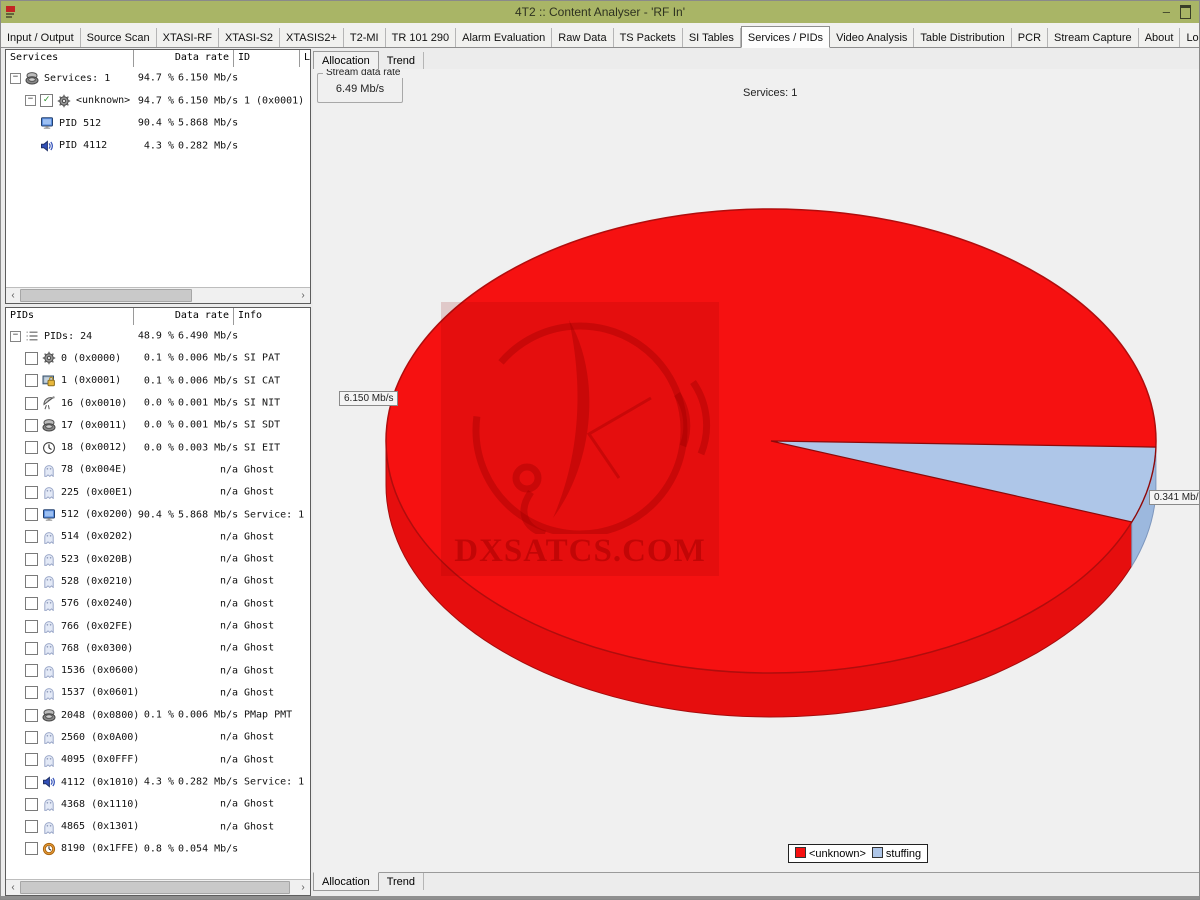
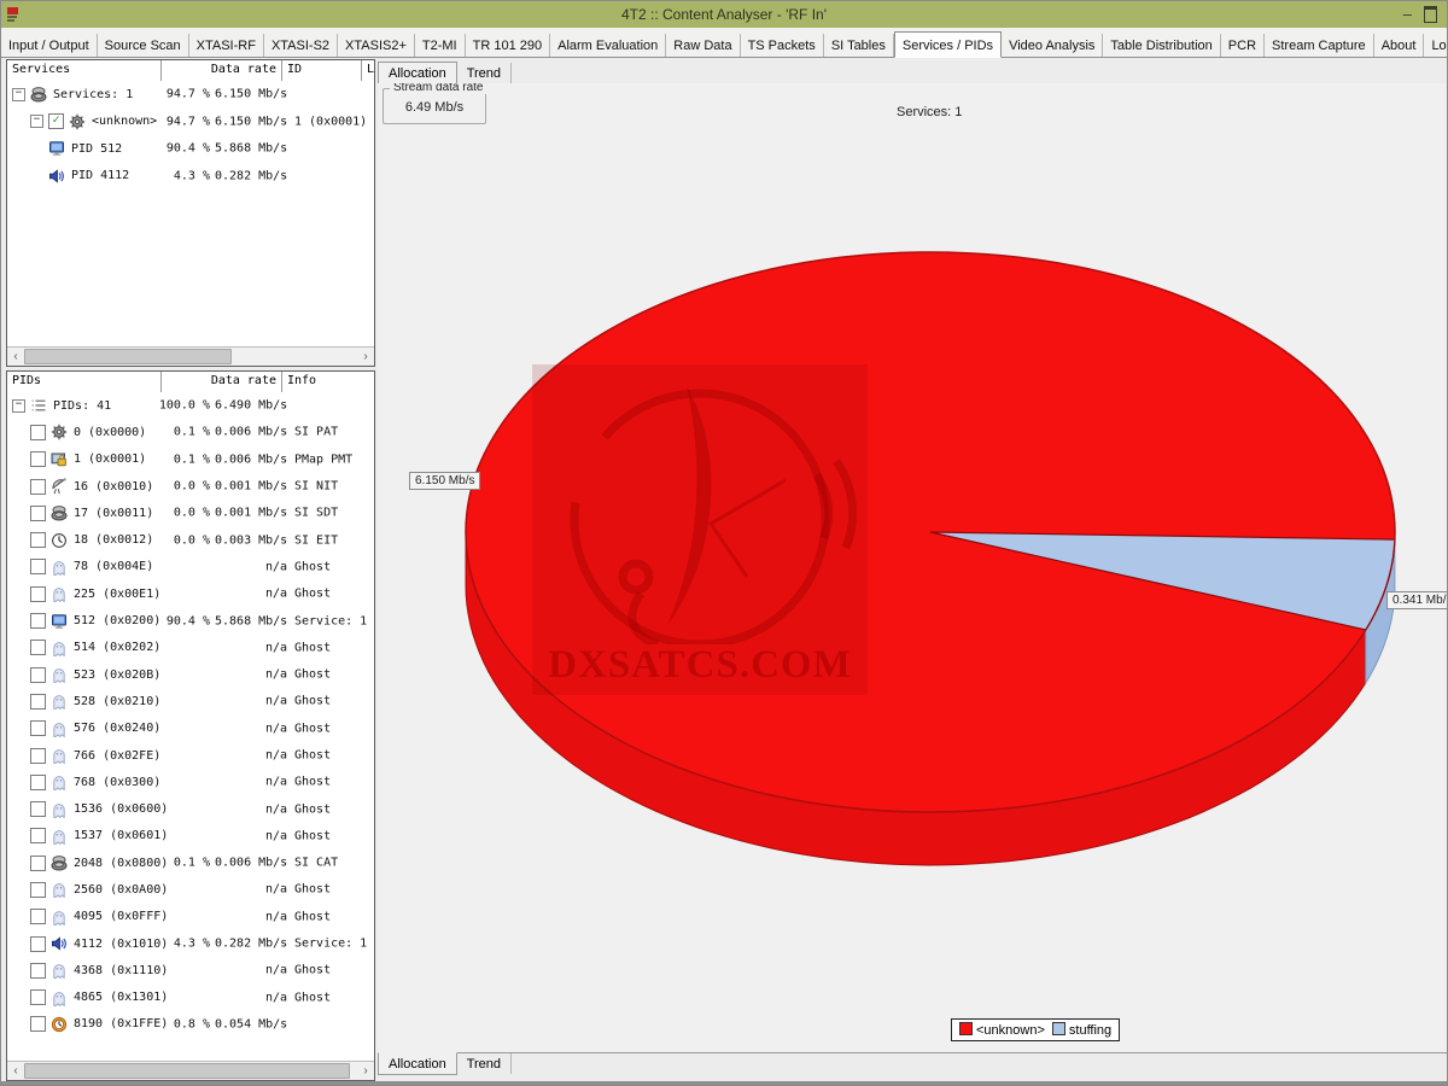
  4T2 :: Content Analyser - 'RF In'
  –
  Input / Output
  Source Scan
  XTASI-RF
  XTASI-S2
  XTASIS2+
  T2-MI
  TR 101 290
  Alarm Evaluation
  Raw Data
  TS Packets
  SI Tables
  Services / PIDs
  Video Analysis
  Table Distribution
  PCR
  Stream Capture
  About
  Services
  Data rate
  ID
  −
  Services: 1
  94.7 %
  6.150 Mb/s
  −
  ✓
  <unknown>
  94.7 %
  6.150 Mb/s
  1 (0x0001)
  PID 512
  90.4 %
  5.868 Mb/s
  PID 4112
  4.3 %
  0.282 Mb/s
  ‹
  ›
  PIDs
  Data rate
  Info
  −
- PIDs: 24
+ PIDs: 41
- 48.9 %
+ 100.0 %
  6.490 Mb/s
  0 (0x0000)
  0.1 %
  0.006 Mb/s
  SI PAT
  1 (0x0001)
  0.1 %
  0.006 Mb/s
- SI CAT
+ PMap PMT
  16 (0x0010)
  0.0 %
  0.001 Mb/s
  SI NIT
  17 (0x0011)
  0.0 %
  0.001 Mb/s
  SI SDT
  18 (0x0012)
  0.0 %
  0.003 Mb/s
  SI EIT
  78 (0x004E)
  n/a
  Ghost
  225 (0x00E1)
  n/a
  Ghost
  512 (0x0200)
  90.4 %
  5.868 Mb/s
  514 (0x0202)
  n/a
  Ghost
  523 (0x020B)
  n/a
  Ghost
  528 (0x0210)
  n/a
  Ghost
  576 (0x0240)
  n/a
  Ghost
  766 (0x02FE)
  n/a
  Ghost
  768 (0x0300)
  n/a
  Ghost
  1536 (0x0600)
  n/a
  Ghost
  1537 (0x0601)
  n/a
  Ghost
  2048 (0x0800)
  0.1 %
  0.006 Mb/s
- PMap PMT
+ SI CAT
  2560 (0x0A00)
  n/a
  Ghost
  4095 (0x0FFF)
  n/a
  Ghost
  4112 (0x1010)
  4.3 %
  0.282 Mb/s
  4368 (0x1110)
  n/a
  Ghost
  4865 (0x1301)
  n/a
  Ghost
  8190 (0x1FFE)
  0.8 %
  0.054 Mb/s
  ‹
  ›
  Allocation
  Trend
  DXSATCS.COM
  Stream data rate
  6.49 Mb/s
  Services: 1
  6.150 Mb/s
  0.341 Mb/
  <unknown>
  stuffing
  Allocation
  Trend
